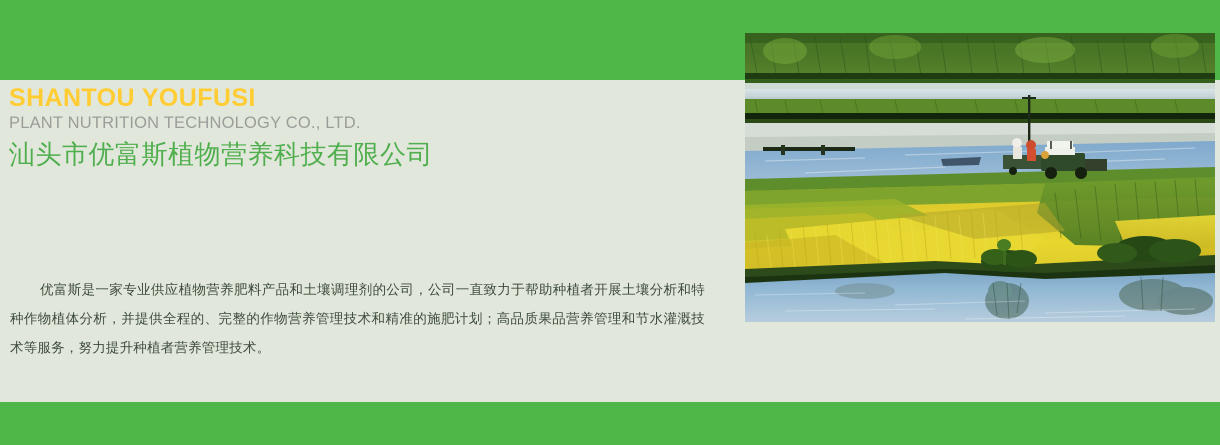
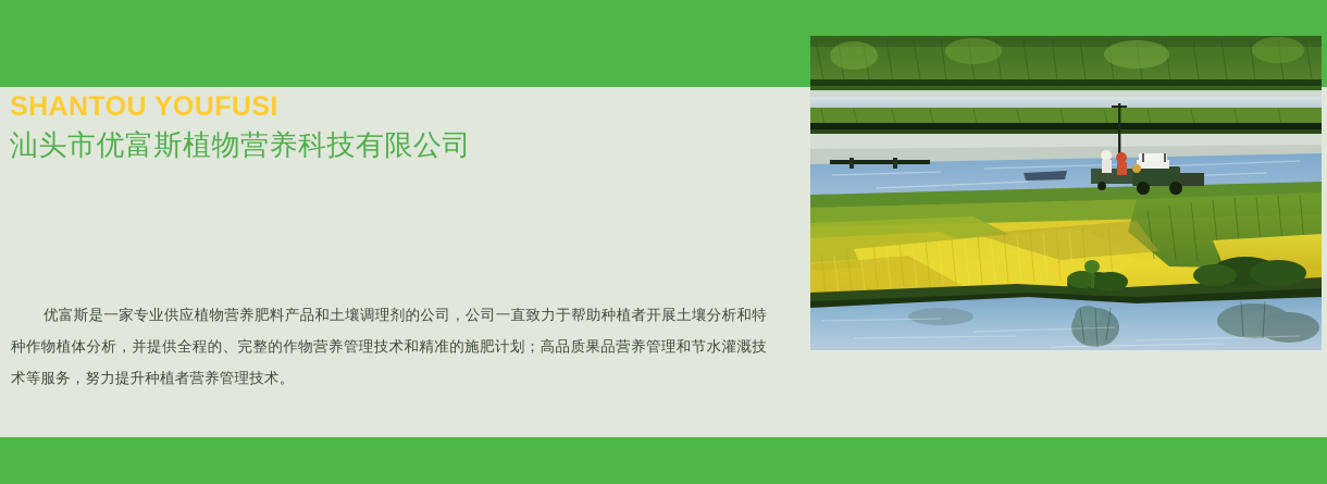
  SHANTOU YOUFUSI
- PLANT NUTRITION TECHNOLOGY CO., LTD.
  汕头市优富斯植物营养科技有限公司
  优富斯是一家专业供应植物营养肥料产品和土壤调理剂的公司，公司一直致力于帮助种植者开展土壤分析和特种作物植体分析，并提供全程的、完整的作物营养管理技术和精准的施肥计划；高品质果品营养管理和节水灌溉技术等服务，努力提升种植者营养管理技术。
